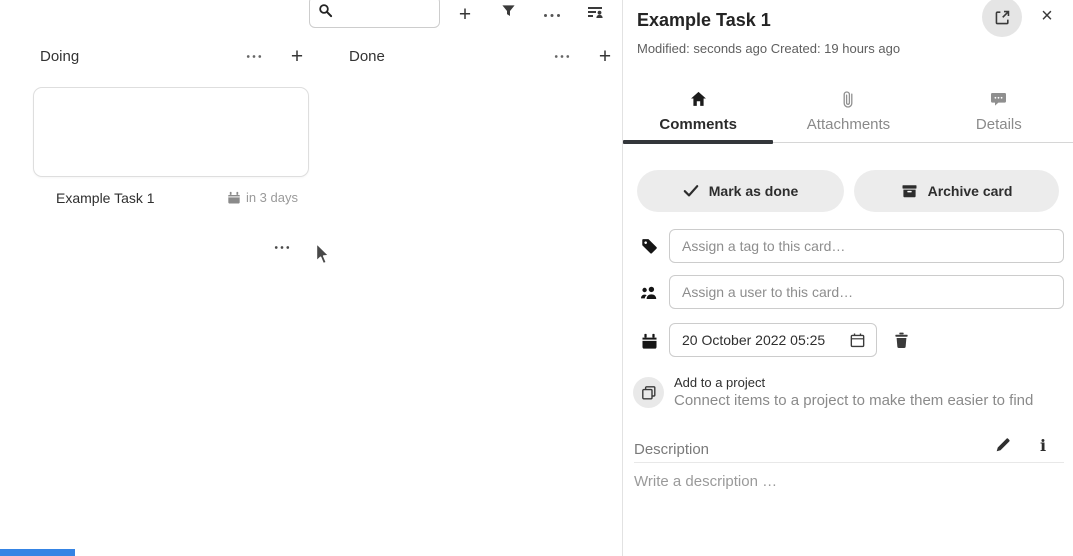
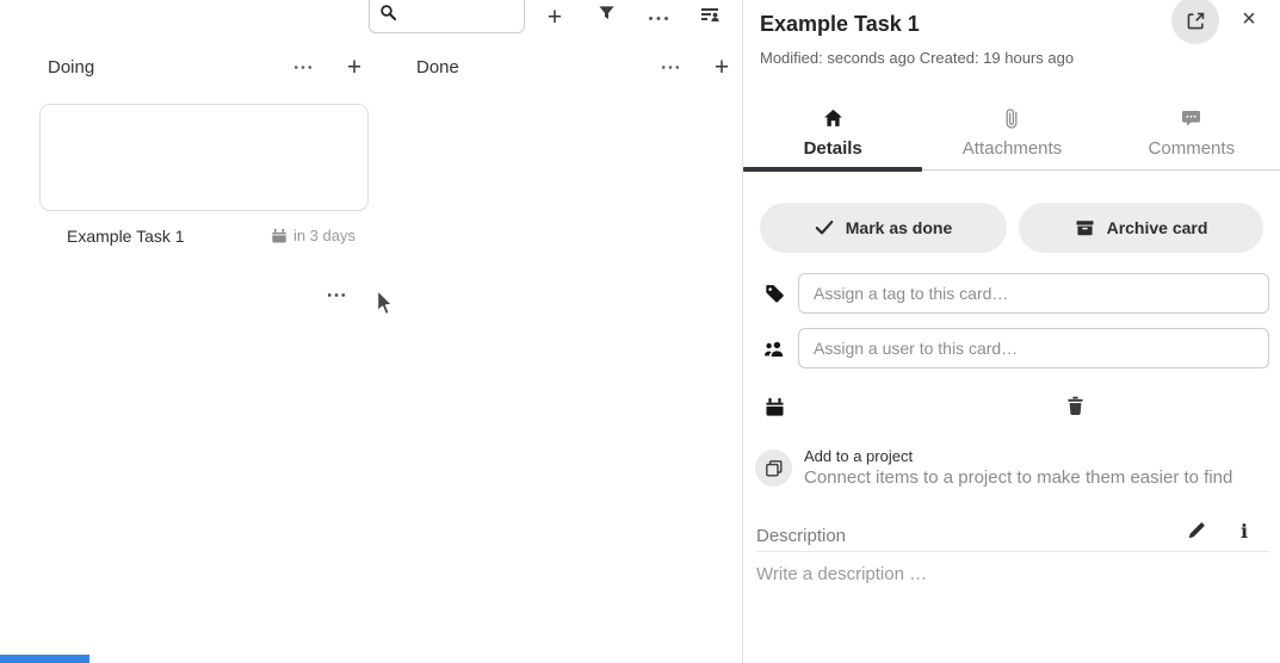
  +
  Doing
  +
  Done
  +
  Example Task 1
  in 3 days
  Example Task 1
  Modified: seconds ago Created: 19 hours ago
  ×
- Comments
+ Details
  Attachments
- Details
+ Comments
  Mark as done
  Archive card
  Assign a tag to this card…
  Assign a user to this card…
- 20 October 2022 05:25
  Add to a project
  Connect items to a project to make them easier to find
  Description
  i
  Write a description …
